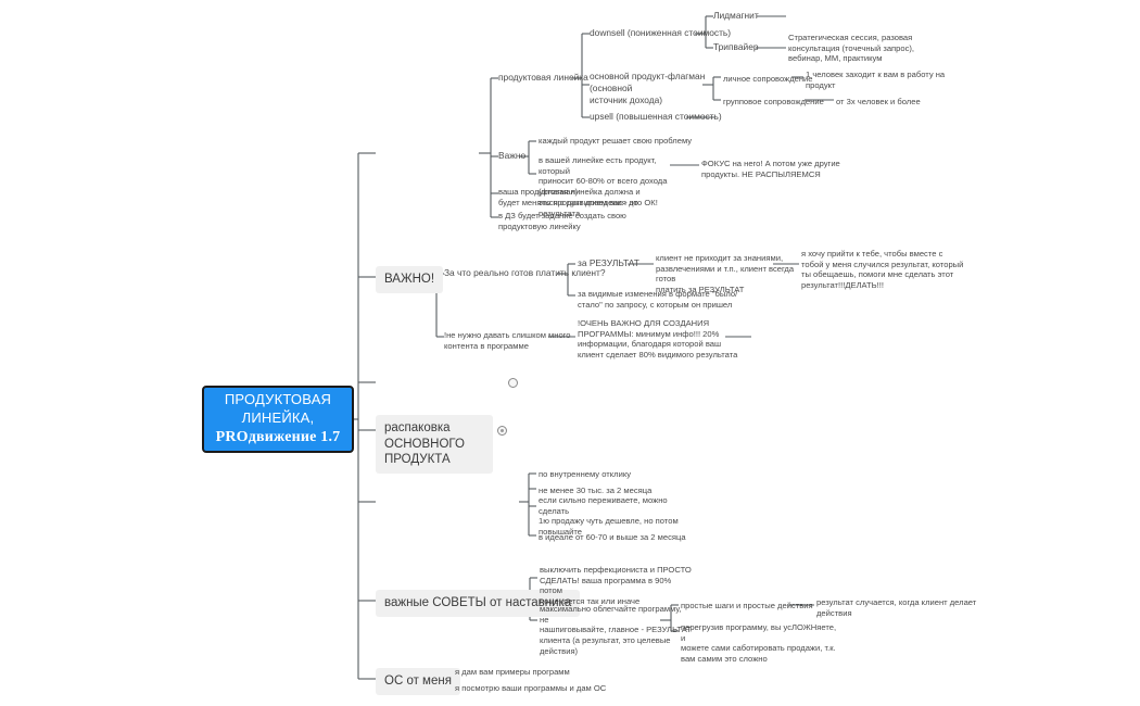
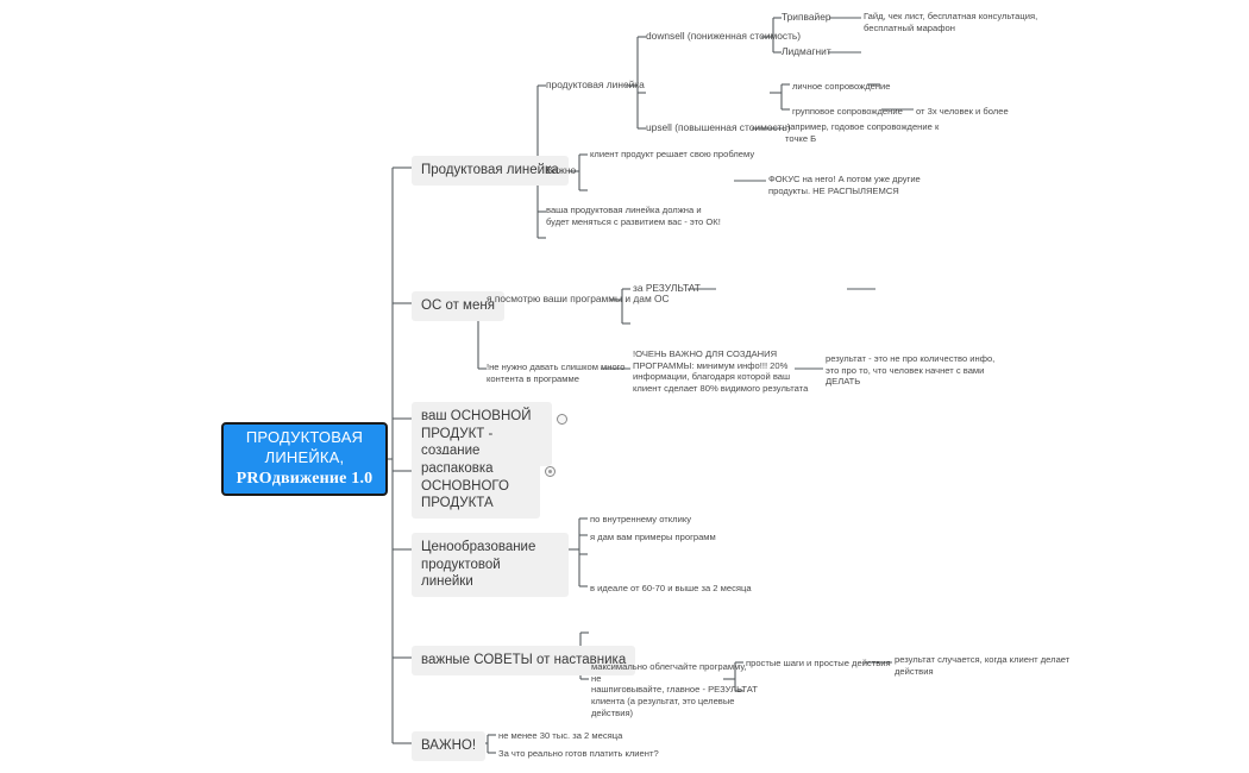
  ПРОДУКТОВАЯ
  ЛИНЕЙКА,
- PROдвижение 1.7
+ PROдвижение 1.0
+ Продуктовая линейка
- ВАЖНО!
+ ОС от меня
+ ваш ОСНОВНОЙ ПРОДУКТ -
+ создание
  распаковка ОСНОВНОГО
  ПРОДУКТА
+ Ценообразование продуктовой
+ линейки
  важные СОВЕТЫ от наставника
- ОС от меня
+ ВАЖНО!
  продуктовая линейка
  downsell (пониженная стоимость)
- Лидмагнит
+ Трипвайер
+ Гайд, чек лист, бесплатная консультация,
+ бесплатный марафон
- Трипвайер
+ Лидмагнит
- Стратегическая сессия, разовая
- консультация (точечный запрос),
- вебинар, МM, практикум
- основной продукт-флагман (основной
- источник дохода)
  личное сопровождение
- 1 человек заходит к вам в работу на
- продукт
  групповое сопровождение
  от 3х человек и более
  upsell (повышенная стоимость)
+ например, годовое сопровождение к
+ точке Б
  Важно
- каждый продукт решает свою проблему
+ клиент продукт решает свою проблему
- в вашей линейке есть продукт, который
- приносит 60-80% от всего дохода (флагман) -
- это продукт доведения до результата
  ФОКУС на него! А потом уже другие
  продукты. НЕ РАСПЫЛЯЕМСЯ
  ваша продуктовая линейка должна и
  будет меняться с развитием вас - это ОК!
- в ДЗ будет задание создать свою
- продуктовую линейку
- За что реально готов платить клиент?
+ я посмотрю ваши программы и дам ОС
  за РЕЗУЛЬТАТ
- клиент не приходит за знаниями,
- развлечениями и т.п., клиент всегда готов
- платить за РЕЗУЛЬТАТ
- я хочу прийти к тебе, чтобы вместе с
- тобой у меня случился результат, который
- ты обещаешь, помоги мне сделать этот
- результат!!!ДЕЛАТЬ!!!
- за видимые изменения в формате "было/
- стало" по запросу, с которым он пришел
  !не нужно давать слишком много
  контента в программе
  !ОЧЕНЬ ВАЖНО ДЛЯ СОЗДАНИЯ
  ПРОГРАММЫ: минимум инфо!!! 20%
  информации, благодаря которой ваш
  клиент сделает 80% видимого результата
+ результат - это не про количество инфо,
+ это про то, что человек начнет с вами
+ ДЕЛАТЬ
  по внутреннему отклику
- не менее 30 тыс. за 2 месяца
+ я дам вам примеры программ
- если сильно переживаете, можно сделать
- 1ю продажу чуть дешевле, но потом
- повышайте
  в идеале от 60-70 и выше за 2 месяца
- выключить перфекциониста и ПРОСТО
- СДЕЛАТЬ! ваша программа в 90% потом
- поменяется так или иначе
  максимально облегчайте программу, не
  нашпиговывайте, главное - РЕЗУЛЬТАТ
  клиента (а результат, это целевые
  действия)
  простые шаги и простые действия
  результат случается, когда клиент делает
  действия
- перегрузив программу, вы усЛОЖНяете, и
- можете сами саботировать продажи, т.к.
- вам самим это сложно
- я дам вам примеры программ
+ не менее 30 тыс. за 2 месяца
- я посмотрю ваши программы и дам ОС
+ За что реально готов платить клиент?
